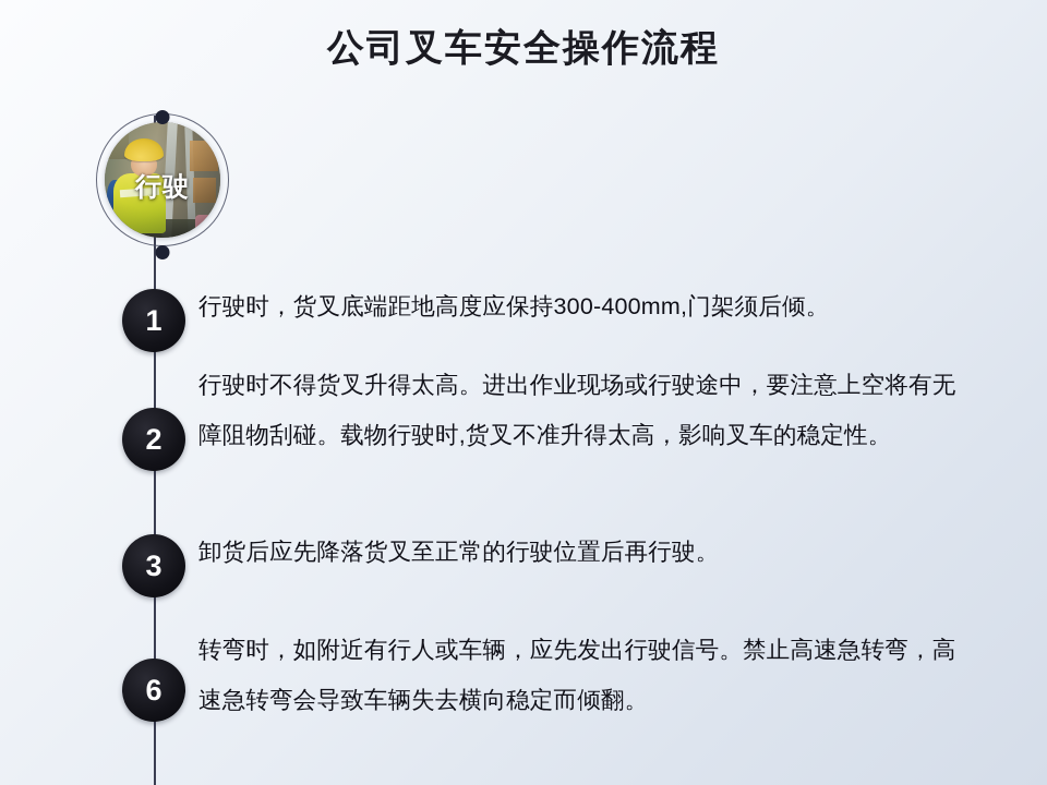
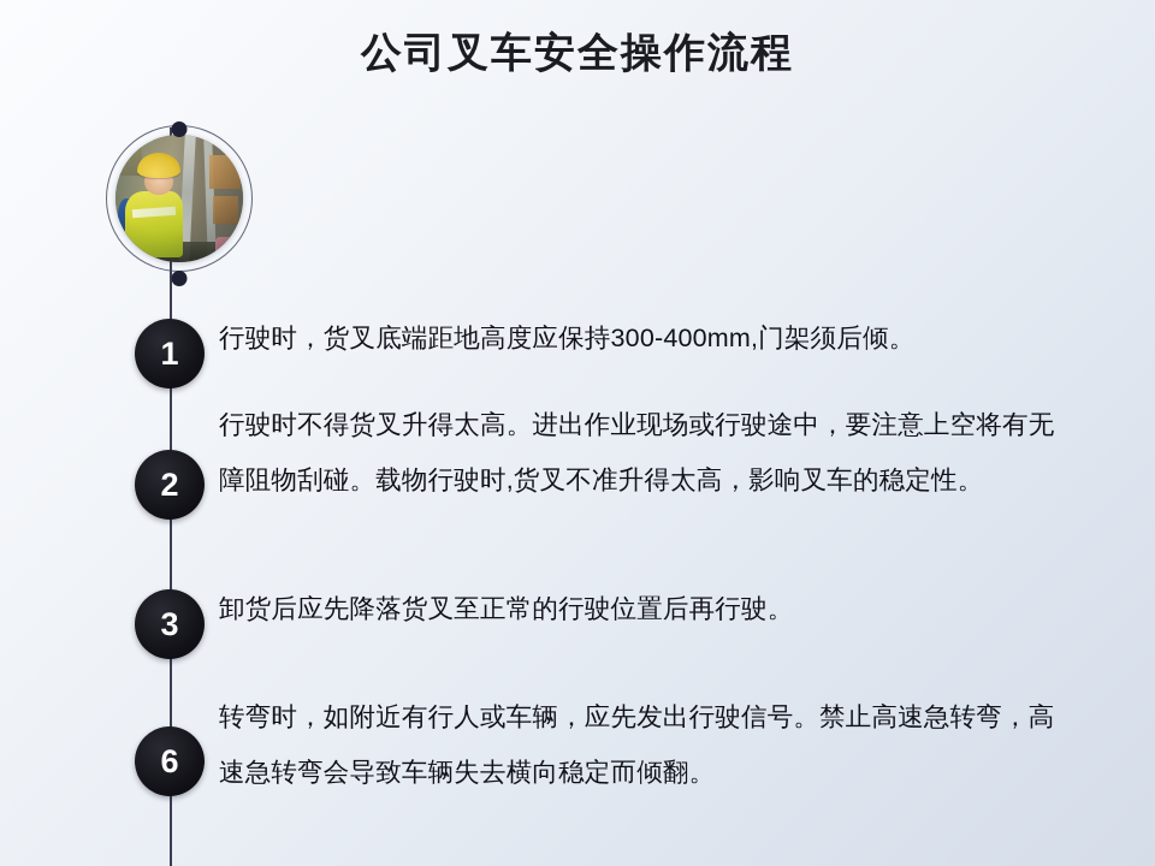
  公司叉车安全操作流程
- 行驶
  1
  行驶时，货叉底端距地高度应保持300-400mm,门架须后倾。
  2
  行驶时不得货叉升得太高。进出作业现场或行驶途中，要注意上空将有无障阻物刮碰。载物行驶时,货叉不准升得太高，影响叉车的稳定性。
  3
  卸货后应先降落货叉至正常的行驶位置后再行驶。
  6
  转弯时，如附近有行人或车辆，应先发出行驶信号。禁止高速急转弯，高速急转弯会导致车辆失去横向稳定而倾翻。
